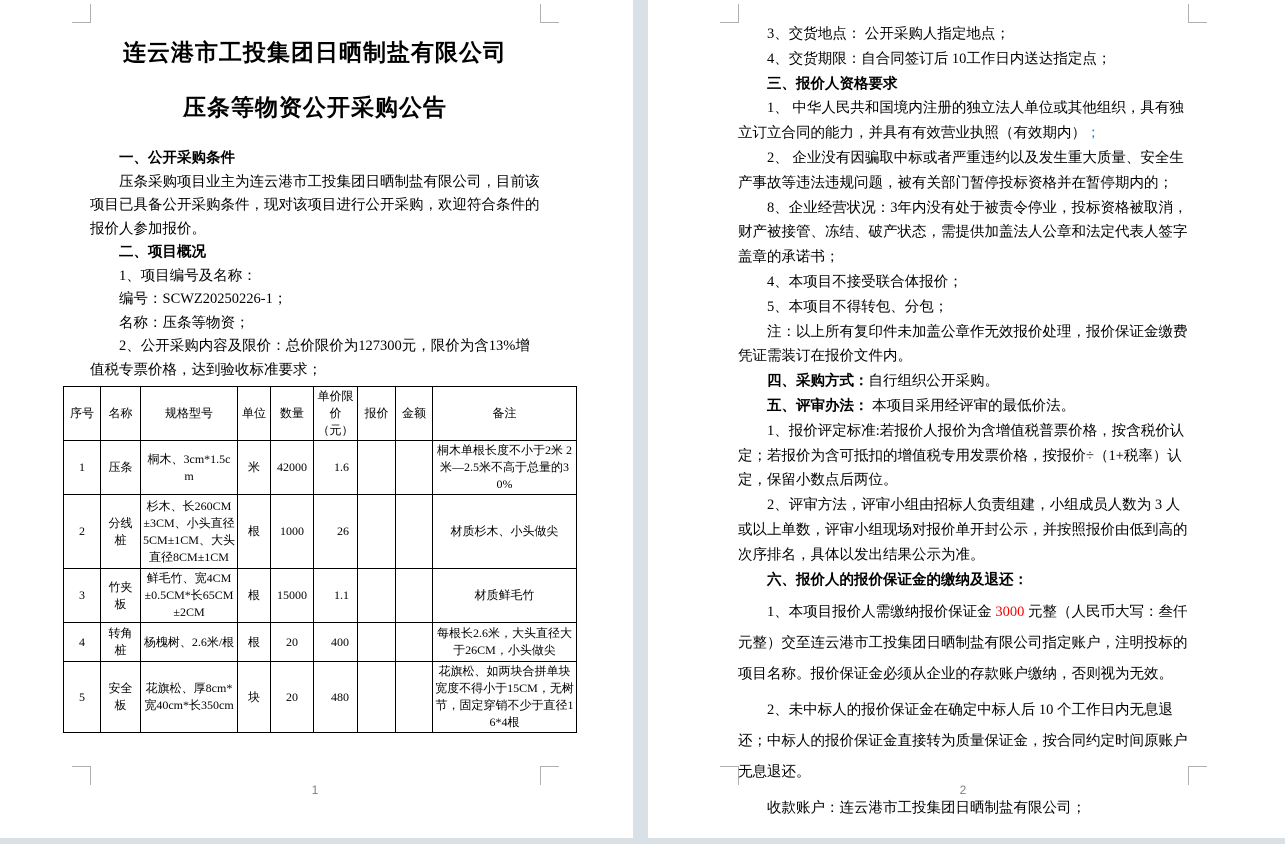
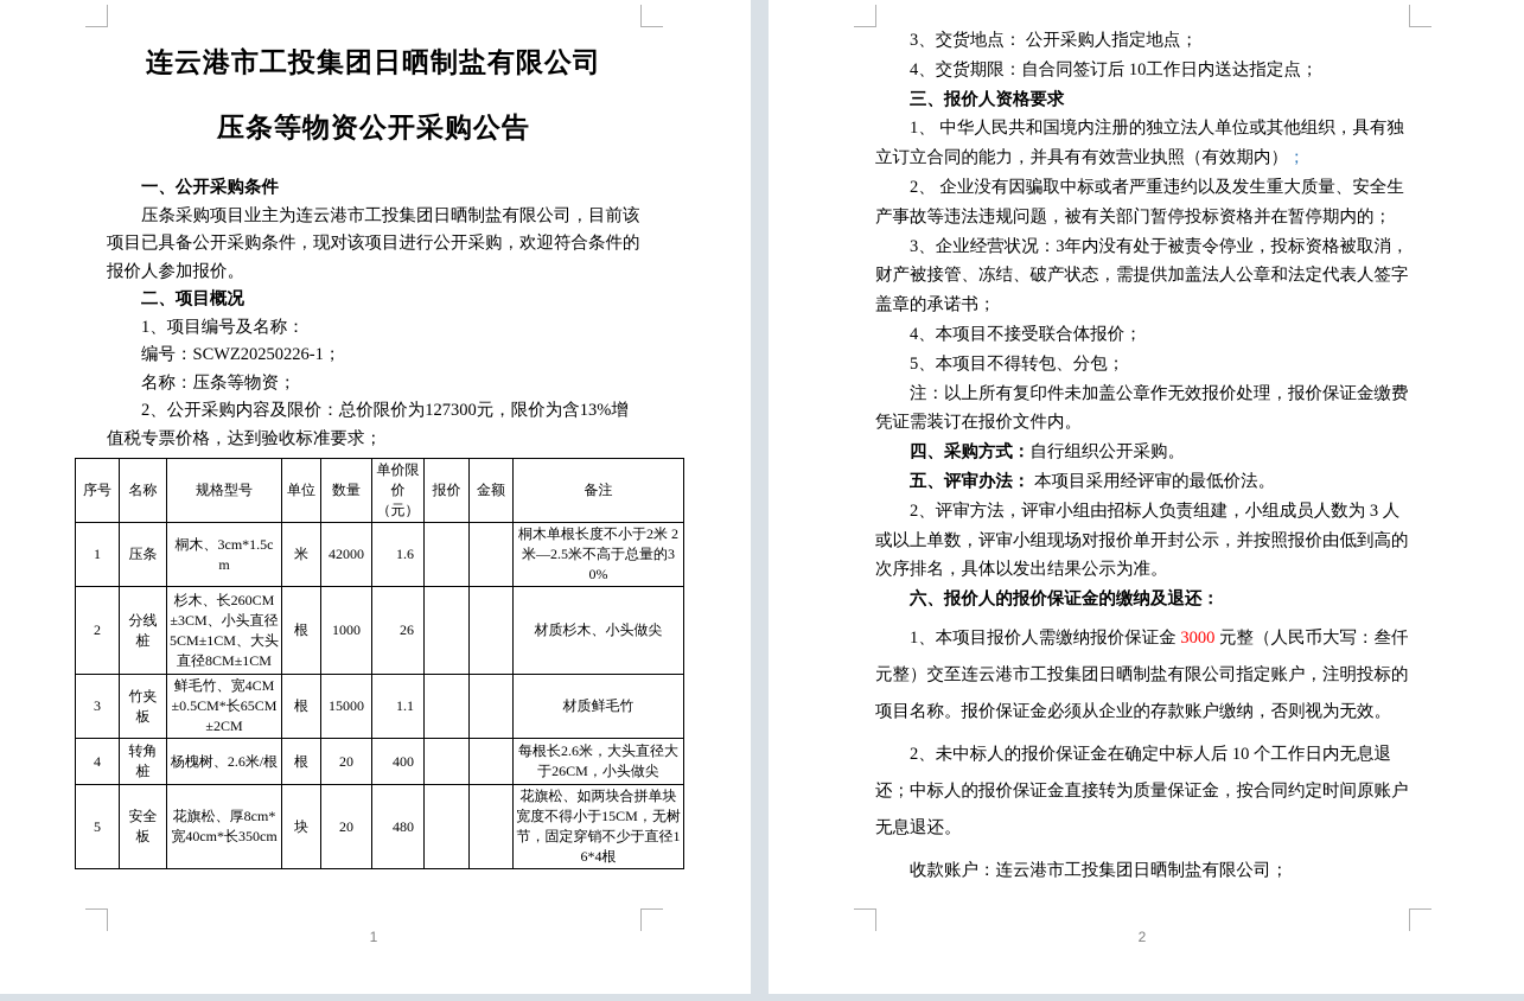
  连云港市工投集团日晒制盐有限公司
  压条等物资公开采购公告
  一、公开采购条件
  压条采购项目业主为连云港市工投集团日晒制盐有限公司，目前该项目已具备公开采购条件，现对该项目进行公开采购，欢迎符合条件的报价人参加报价。
  二、项目概况
  1、项目编号及名称：
  编号：SCWZ20250226-1；
  名称：压条等物资；
  2、公开采购内容及限价：总价限价为127300元，限价为含13%增值税专票价格，达到验收标准要求；
  序号	名称	规格型号	单位	数量	单价限价（元）	报价	金额	备注
  1	压条	桐木、3cm*1.5cm	米	42000	1.6			桐木单根长度不小于2米 2米—2.5米不高于总量的30%
  2	分线桩	杉木、长260CM±3CM、小头直径5CM±1CM、大头直径8CM±1CM	根	1000	26			材质杉木、小头做尖
  3	竹夹板	鲜毛竹、宽4CM±0.5CM*长65CM±2CM	根	15000	1.1			材质鲜毛竹
  4	转角桩	杨槐树、2.6米/根	根	20	400			每根长2.6米，大头直径大于26CM，小头做尖
  5	安全板	花旗松、厚8cm*宽40cm*长350cm	块	20	480			花旗松、如两块合拼单块宽度不得小于15CM，无树节，固定穿销不少于直径16*4根
  1
  3、交货地点： 公开采购人指定地点；
  4、交货期限：自合同签订后 10工作日内送达指定点；
  三、报价人资格要求
  1、 中华人民共和国境内注册的独立法人单位或其他组织，具有独立订立合同的能力，并具有有效营业执照（有效期内）；
  2、 企业没有因骗取中标或者严重违约以及发生重大质量、安全生产事故等违法违规问题，被有关部门暂停投标资格并在暂停期内的；
- 8、企业经营状况：3年内没有处于被责令停业，投标资格被取消，财产被接管、冻结、破产状态，需提供加盖法人公章和法定代表人签字盖章的承诺书；
+ 3、企业经营状况：3年内没有处于被责令停业，投标资格被取消，财产被接管、冻结、破产状态，需提供加盖法人公章和法定代表人签字盖章的承诺书；
  4、本项目不接受联合体报价；
  5、本项目不得转包、分包；
  注：以上所有复印件未加盖公章作无效报价处理，报价保证金缴费凭证需装订在报价文件内。
  四、采购方式：自行组织公开采购。
  五、评审办法： 本项目采用经评审的最低价法。
- 1、报价评定标准:若报价人报价为含增值税普票价格，按含税价认定；若报价为含可抵扣的增值税专用发票价格，按报价÷（1+税率）认定，保留小数点后两位。
  2、评审方法，评审小组由招标人负责组建，小组成员人数为 3 人或以上单数，评审小组现场对报价单开封公示，并按照报价由低到高的次序排名，具体以发出结果公示为准。
  六、报价人的报价保证金的缴纳及退还：
  1、本项目报价人需缴纳报价保证金 3000 元整（人民币大写：叁仟元整）交至连云港市工投集团日晒制盐有限公司指定账户，注明投标的项目名称。报价保证金必须从企业的存款账户缴纳，否则视为无效。
  2、未中标人的报价保证金在确定中标人后 10 个工作日内无息退还；中标人的报价保证金直接转为质量保证金，按合同约定时间原账户无息退还。
  收款账户：连云港市工投集团日晒制盐有限公司；
  2
